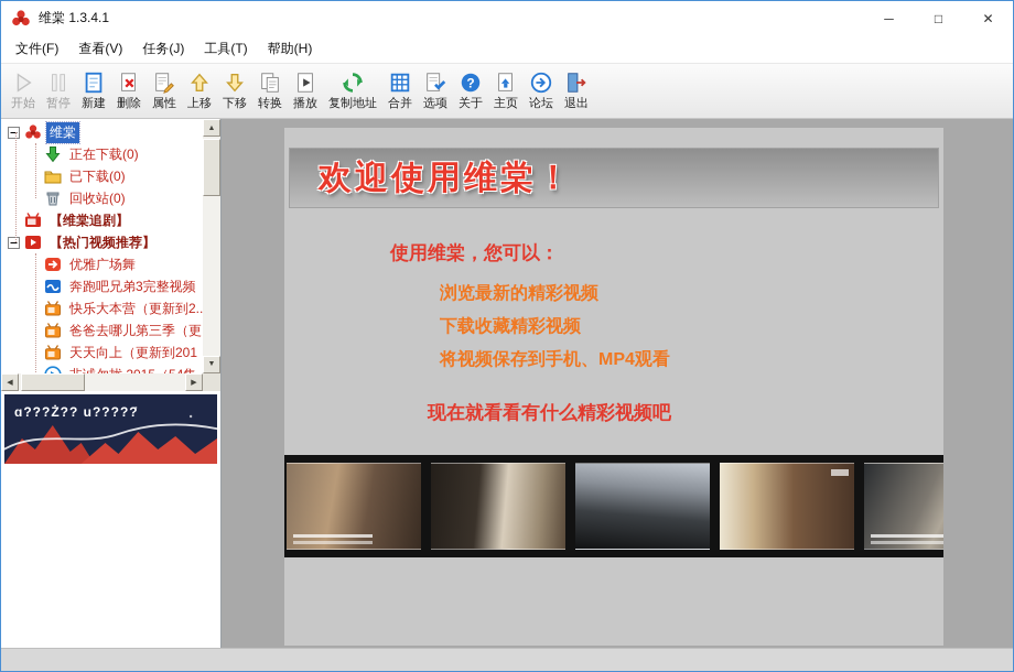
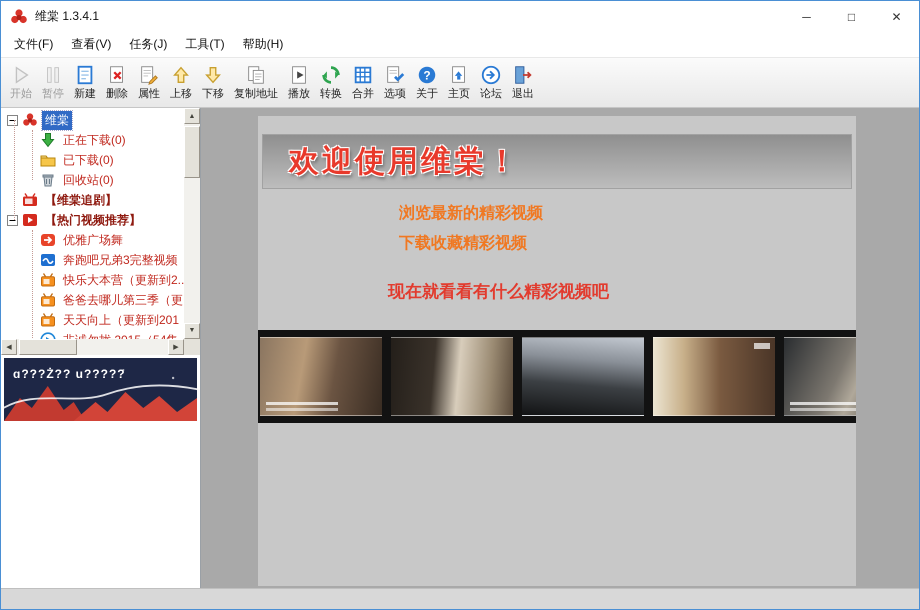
  维棠 1.3.4.1
  ─
  □
  ✕
  文件(F)
  查看(V)
  任务(J)
  工具(T)
  帮助(H)
  开始
  暂停
  新建
  删除
  属性
  上移
  下移
- 转换
+ 复制地址
  播放
- 复制地址
+ 转换
  合并
  选项
  ?
  关于
  主页
  论坛
  退出
  维棠
  正在下载(0)
  已下载(0)
  回收站(0)
  【维棠追剧】
  【热门视频推荐】
  优雅广场舞
  奔跑吧兄弟3完整视频
  快乐大本营（更新到2..
  爸爸去哪儿第三季（更
  天天向上（更新到201
  ɑ???Ż?? u?????
  欢迎使用维棠！
- 使用维棠，您可以：
  浏览最新的精彩视频
  下载收藏精彩视频
- 将视频保存到手机、MP4观看
  现在就看看有什么精彩视频吧
